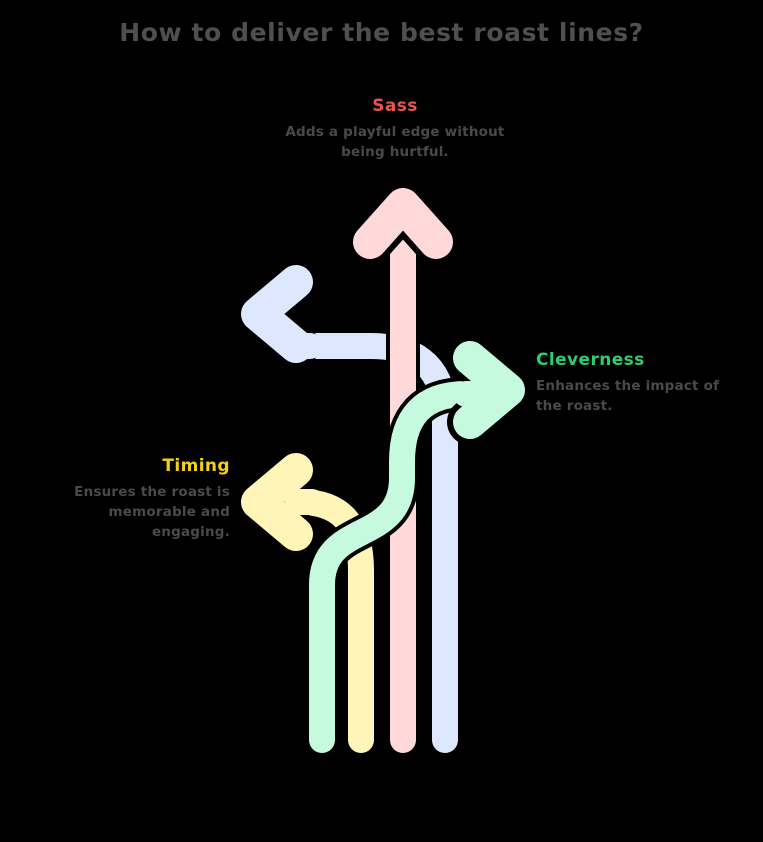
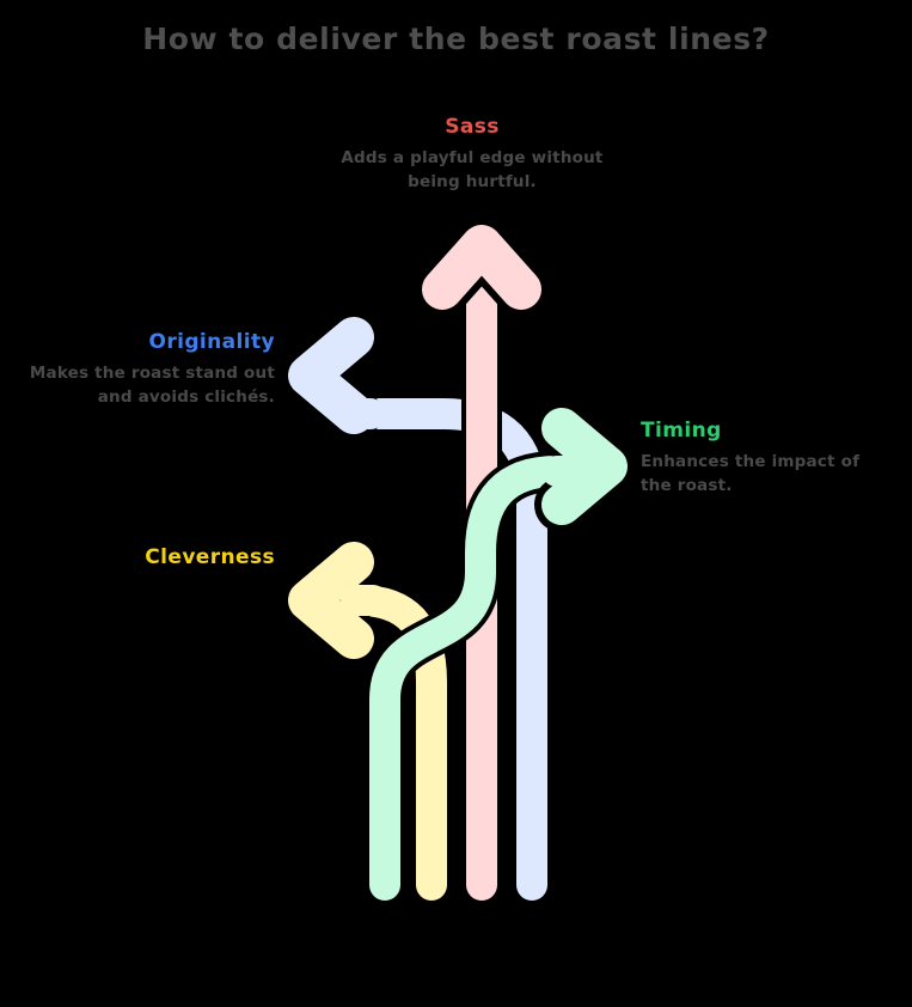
  How to deliver the best roast lines?
  Sass
  Adds a playful edge without being hurtful.
+ Originality
+ Makes the roast stand out and avoids clichés.
- Cleverness
+ Timing
  Enhances the impact of the roast.
- Timing
+ Cleverness
- Ensures the roast is memorable and engaging.
